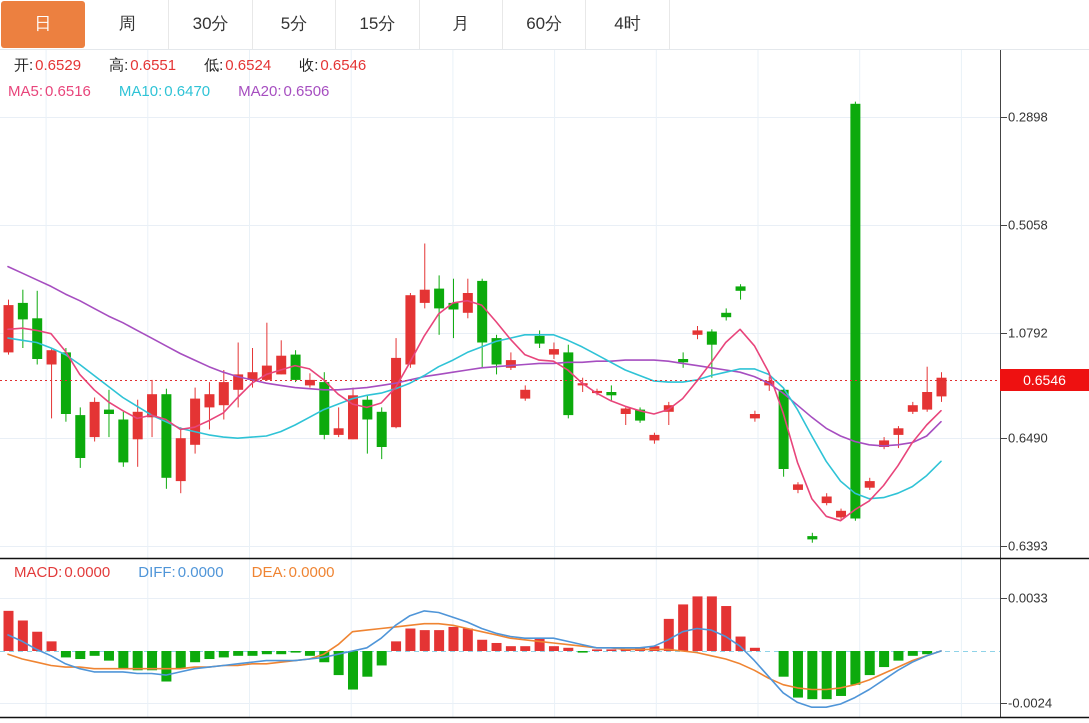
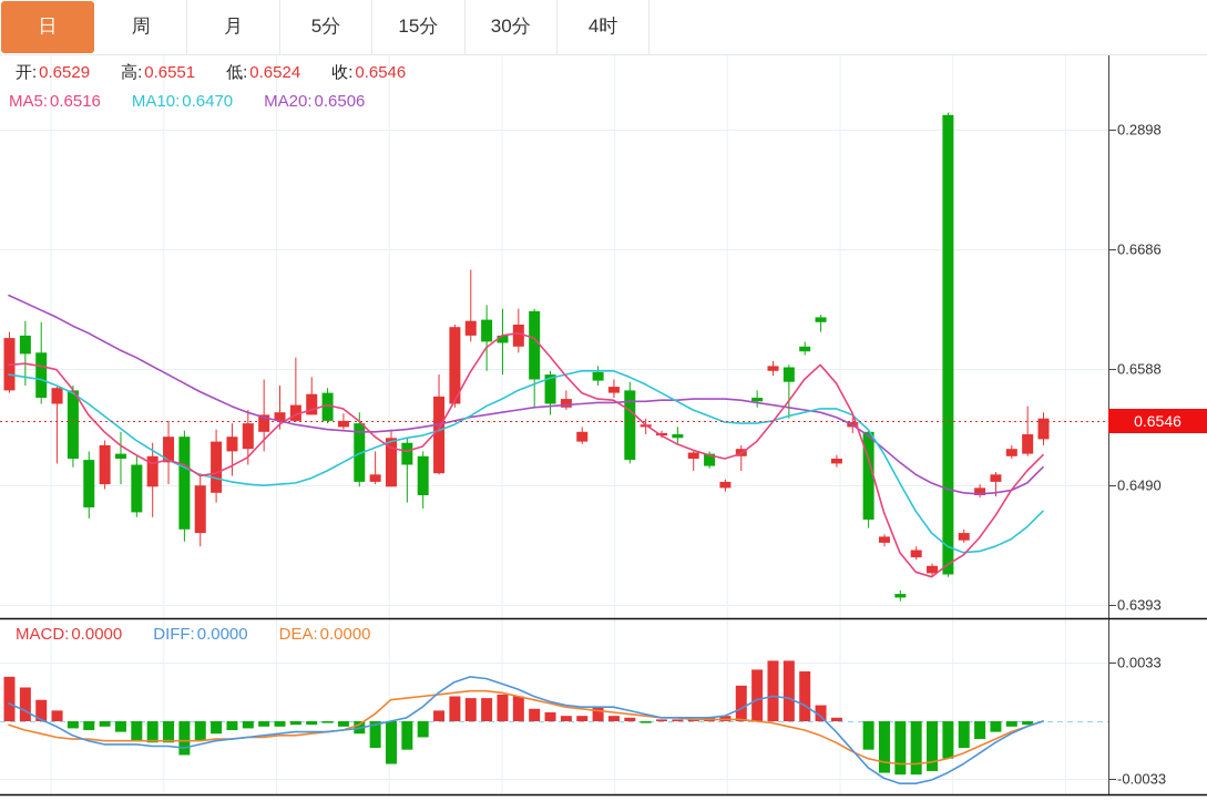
  日
  周
- 30分
+ 月
  5分
  15分
- 月
+ 30分
- 60分
  4时
  开:0.6529 高:0.6551 低:0.6524 收:0.6546
  MA5:0.6516 MA10:0.6470 MA20:0.6506
  MACD:0.0000 DIFF:0.0000 DEA:0.0000
  0.2898
- 0.5058
+ 0.6686
- 1.0792
+ 0.6588
  0.6490
  0.6393
  0.0033
- -0.0024
+ -0.0033
  0.6546
